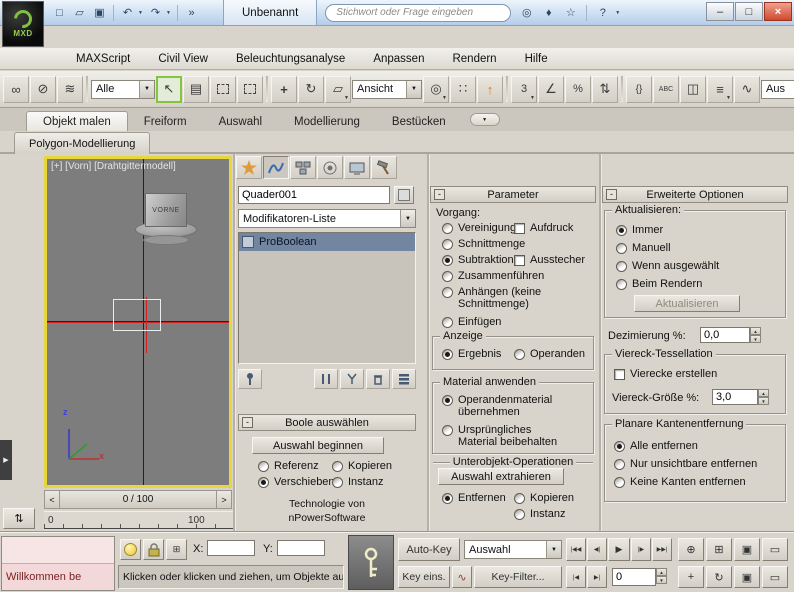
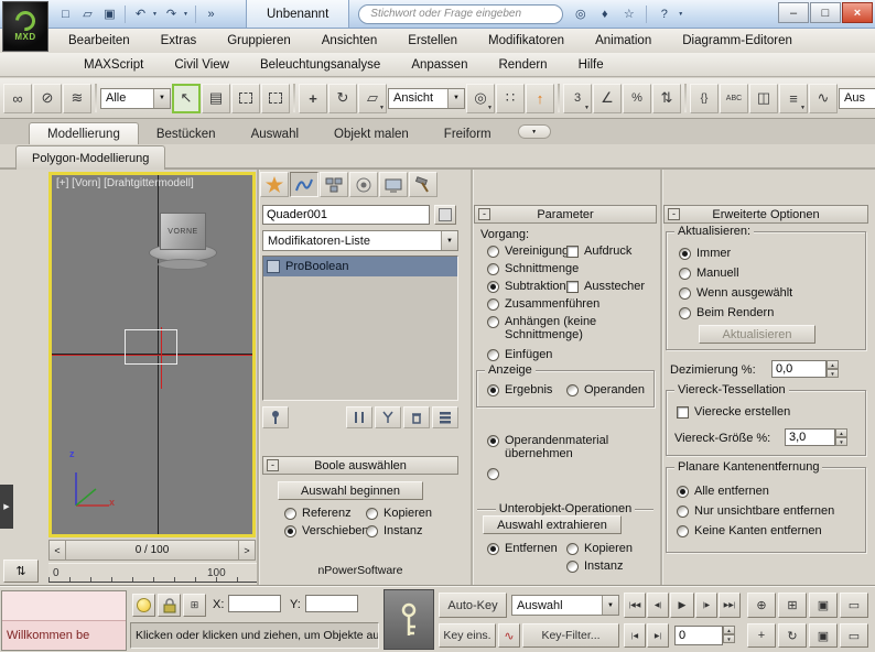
  □
  ▱
  ▣
  ↶
  ↷
  »
  Unbenannt
  Stichwort oder Frage eingeben
  ◎
  ♦
  ☆
  ?
  MXD
  –
  □
  ×
+ Bearbeiten
+ Extras
+ Gruppieren
+ Ansichten
+ Erstellen
+ Modifikatoren
+ Animation
+ Diagramm-Editoren
  MAXScript
  Civil View
  Beleuchtungsanalyse
  Anpassen
  Rendern
  Hilfe
  ∞
  ⊘
  ≋
  Alle
  ↖
  ▤
  +
  ↻
  ▱
  Ansicht
  ◎
  ∷
  ↑
  3
  ∠
  %
  ⇅
  {}
  ◫
  ≡
  ∿
  Aus
- Objekt malen
+ Modellierung
- Freiform
+ Bestücken
  Auswahl
- Modellierung
+ Objekt malen
- Bestücken
+ Freiform
  Polygon-Modellierung
  z
  x
  [+] [Vorn] [Drahtgittermodell]
  <
  0 / 100
  >
  0
  100
  ⇅
  Quader001
  Modifikatoren-Liste
  ProBoolean
  -
  Boole auswählen
  Auswahl beginnen
  Referenz
  Kopieren
  Verschiebe
  Instanz
- Technologie von
  nPowerSoftware
  -
  Parameter
  Vorgang:
  Vereinigun
  Aufdruck
  Schnittmenge
  Subtraktion
  Ausstecher
  Zusammenführen
  Anhängen (keine Schnittmenge)
  Einfügen
  Anzeige
  Ergebnis
  Operanden
- Material anwenden
  Operandenmaterial übernehmen
- Ursprüngliches Material beibehalten
  Unterobjekt-Operationen
  Auswahl extrahieren
  Entfernen
  Kopieren
  Instanz
  -
  Erweiterte Optionen
  Aktualisieren:
  Immer
  Manuell
  Wenn ausgewählt
  Beim Rendern
  Aktualisieren
  Dezimierung %:
  0,0
  Viereck-Tessellation
  Vierecke erstellen
  Viereck-Größe %:
  3,0
  Planare Kantenentfernung
  Alle entfernen
  Nur unsichtbare entfernen
  Keine Kanten entfernen
  Willkommen be
  ⊞
  X:
  Y:
  Auto-Key
  Auswahl
  ▶
  ⊕
  ⊞
  ▣
  ▭
  Klicken oder klicken und ziehen, um Objekte au
  Key eins.
  ∿
  Key-Filter...
  0
  +
  ↻
  ▣
  ▭
